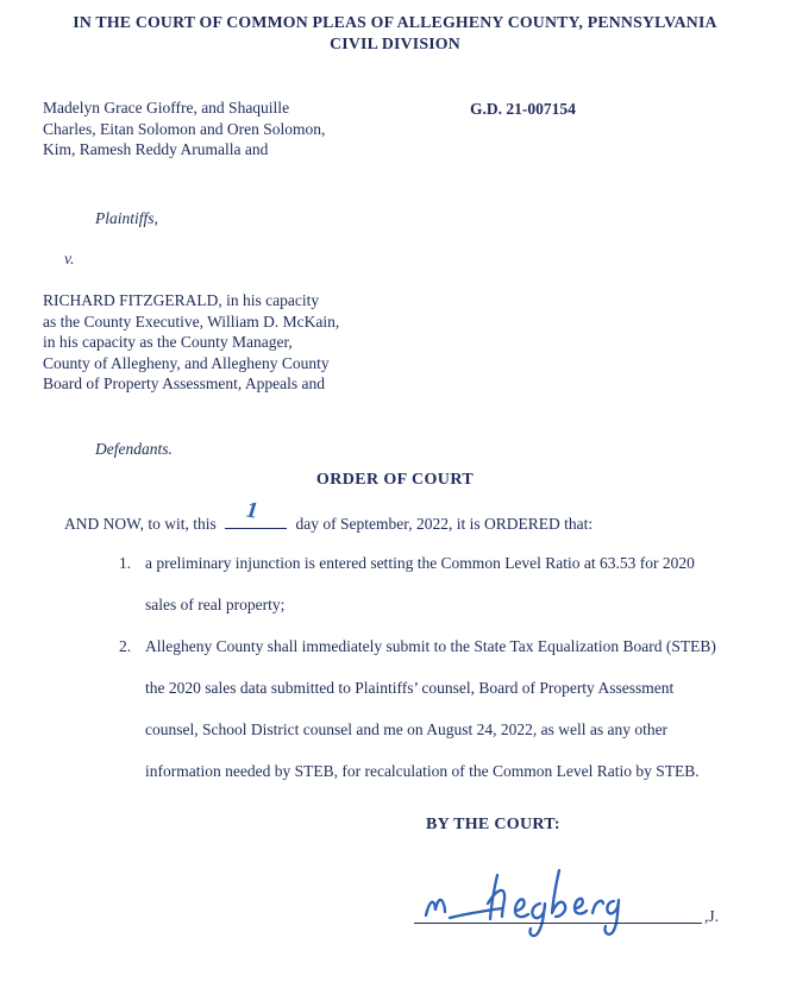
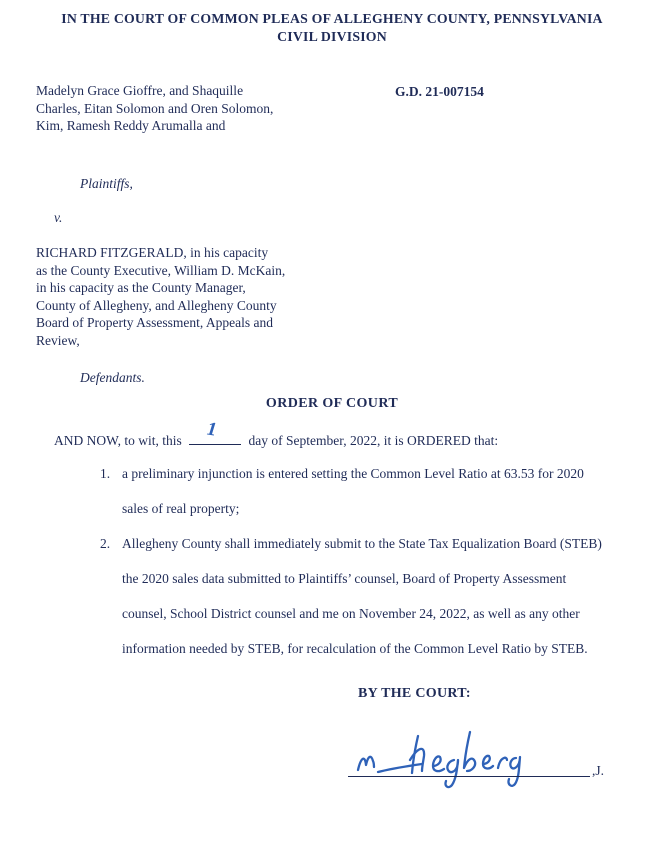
  IN THE COURT OF COMMON PLEAS OF ALLEGHENY COUNTY, PENNSYLVANIA
  CIVIL DIVISION
  Madelyn Grace Gioffre, and Shaquille
  Charles, Eitan Solomon and Oren Solomon,
  Kim, Ramesh Reddy Arumalla and
  G.D. 21-007154
  Plaintiffs,
  v.
  RICHARD FITZGERALD, in his capacity
  as the County Executive, William D. McKain,
  in his capacity as the County Manager,
  County of Allegheny, and Allegheny County
  Board of Property Assessment, Appeals and
+ Review,
  Defendants.
  ORDER OF COURT
  AND NOW, to wit, this
  day of September, 2022, it is ORDERED that:
  1.
  a preliminary injunction is entered setting the Common Level Ratio at 63.53 for 2020
  sales of real property;
  2.
  Allegheny County shall immediately submit to the State Tax Equalization Board (STEB)
  the 2020 sales data submitted to Plaintiffs’ counsel, Board of Property Assessment
- counsel, School District counsel and me on August 24, 2022, as well as any other
+ counsel, School District counsel and me on November 24, 2022, as well as any other
  information needed by STEB, for recalculation of the Common Level Ratio by STEB.
  BY THE COURT:
  ,J.
